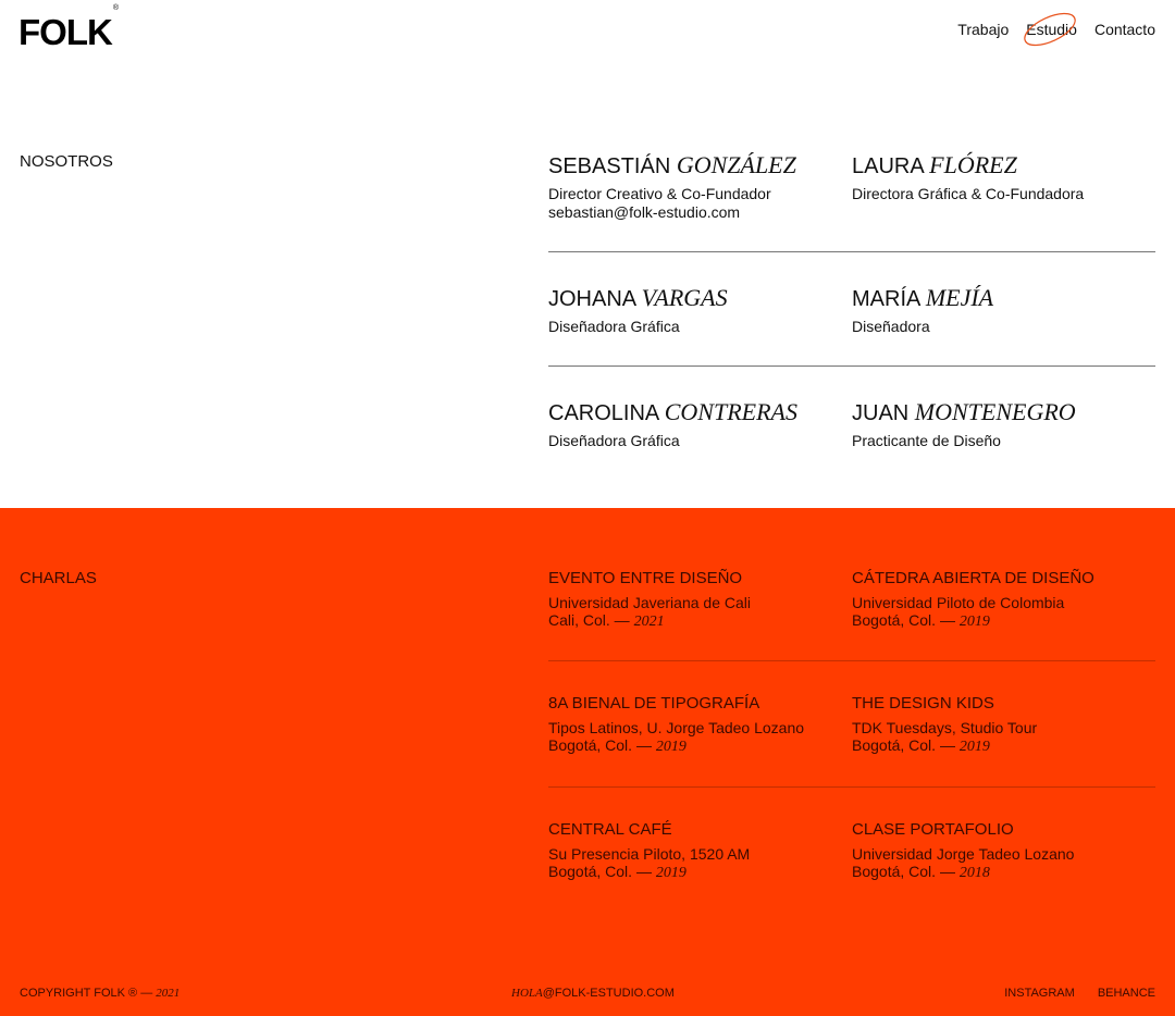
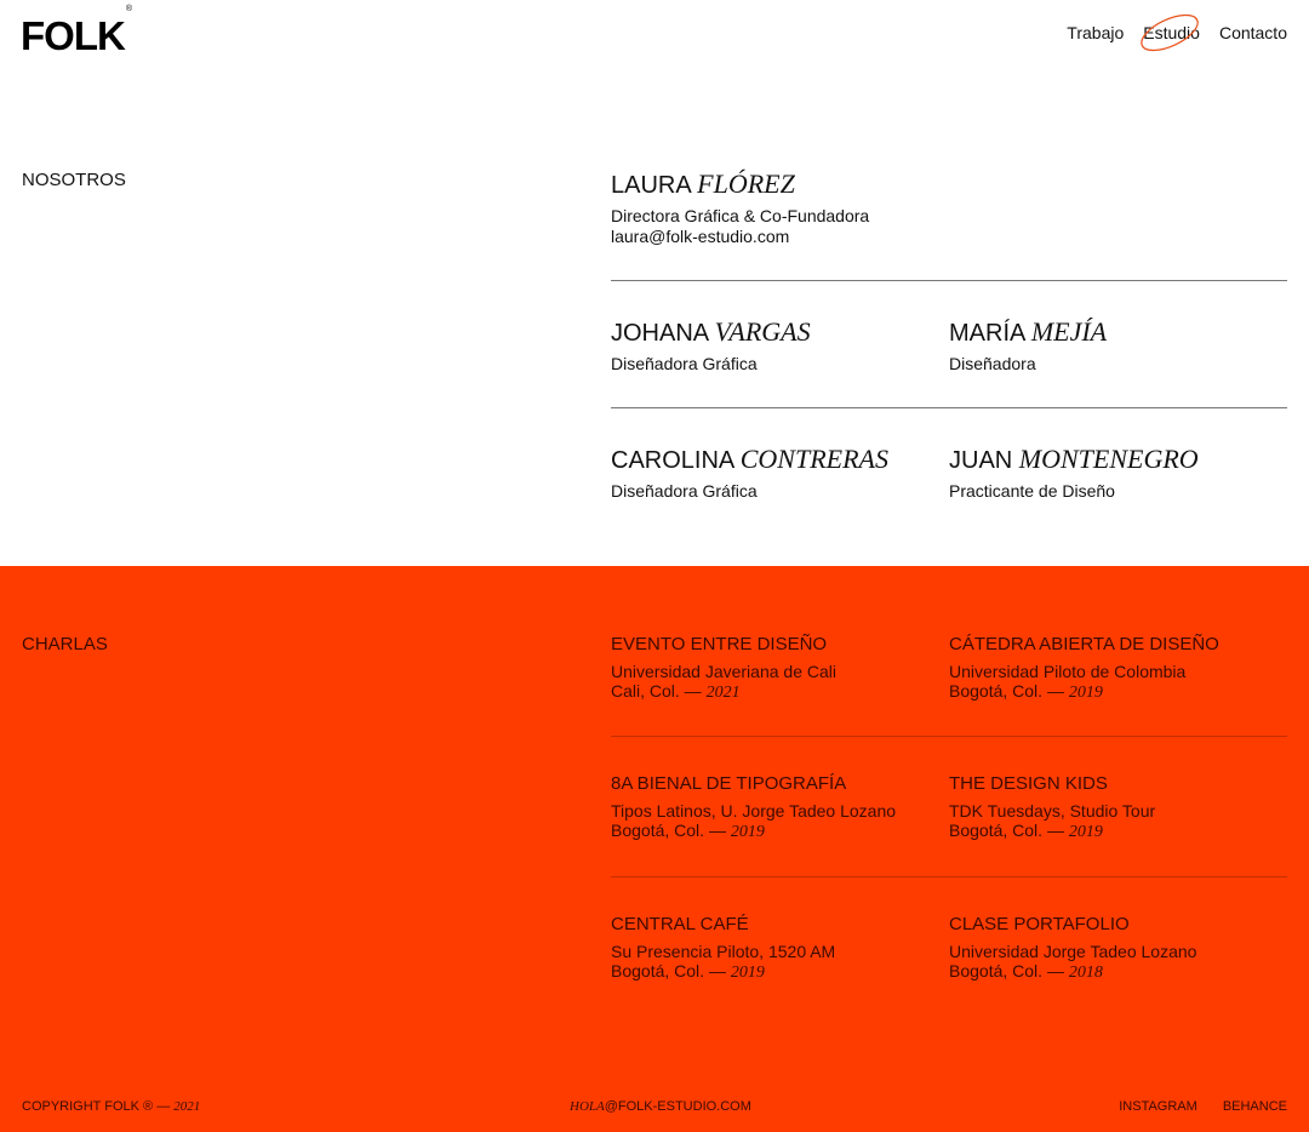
  FOLK
  Trabajo
  Estudio
  Contacto
  NOSOTROS
- SEBASTIÁN GONZÁLEZ
- Director Creativo & Co-Fundador
- sebastian@folk-estudio.com
  LAURA FLÓREZ
  Directora Gráfica & Co-Fundadora
+ laura@folk-estudio.com
  JOHANA VARGAS
  Diseñadora Gráfica
  MARÍA MEJÍA
  Diseñadora
  CAROLINA CONTRERAS
  Diseñadora Gráfica
  JUAN MONTENEGRO
  Practicante de Diseño
  CHARLAS
  EVENTO ENTRE DISEÑO
  Universidad Javeriana de Cali
  Cali, Col. — 2021
  CÁTEDRA ABIERTA DE DISEÑO
  Universidad Piloto de Colombia
  Bogotá, Col. — 2019
  8A BIENAL DE TIPOGRAFÍA
  Tipos Latinos, U. Jorge Tadeo Lozano
  Bogotá, Col. — 2019
  THE DESIGN KIDS
  TDK Tuesdays, Studio Tour
  Bogotá, Col. — 2019
  CENTRAL CAFÉ
  Su Presencia Piloto, 1520 AM
  Bogotá, Col. — 2019
  CLASE PORTAFOLIO
  Universidad Jorge Tadeo Lozano
  Bogotá, Col. — 2018
  COPYRIGHT FOLK ® — 2021
  HOLA@FOLK-ESTUDIO.COM
  INSTAGRAM
  BEHANCE
